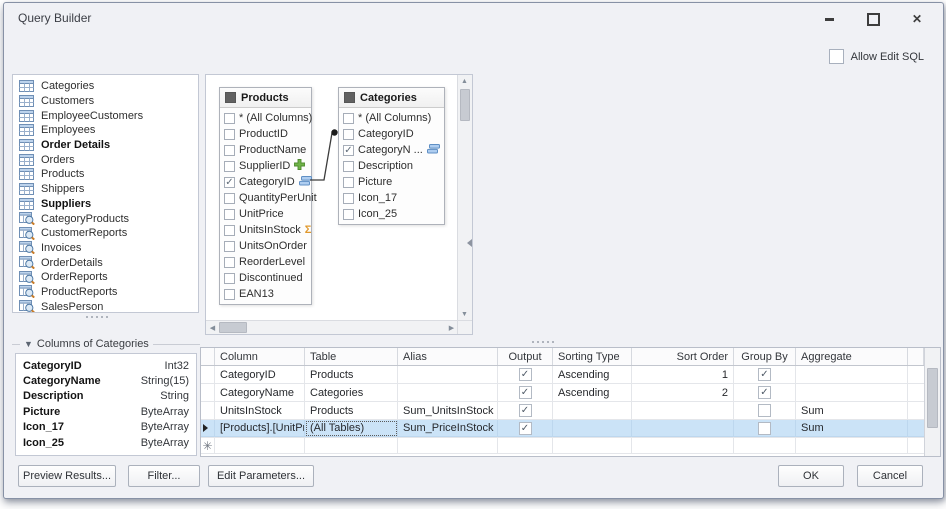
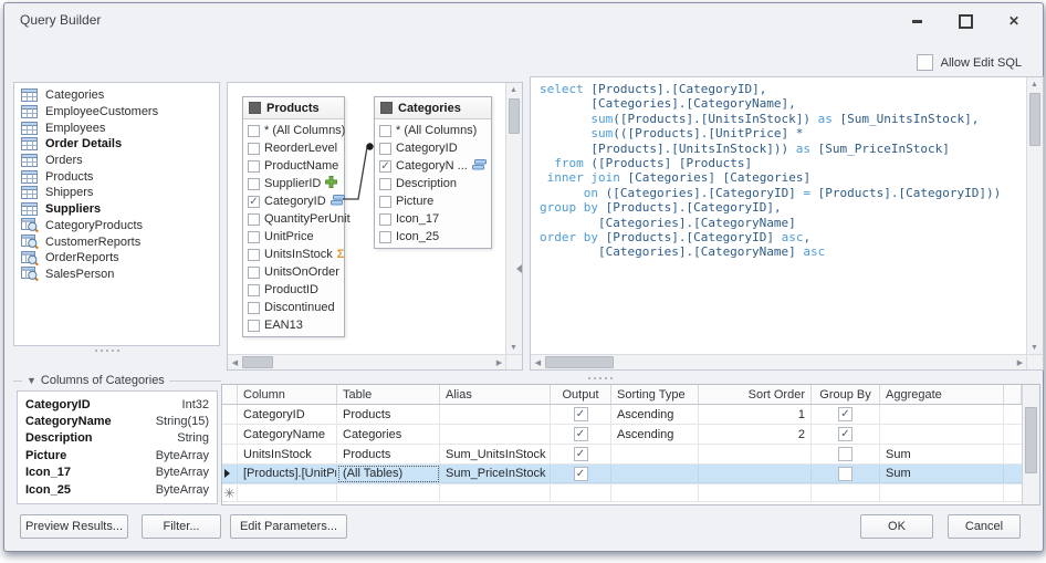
  Query Builder
  ✕
  Allow Edit SQL
  Categories
- Customers
  EmployeeCustomers
  Employees
  Order Details
  Orders
  Products
  Shippers
  Suppliers
  CategoryProducts
  CustomerReports
- Invoices
- OrderDetails
  OrderReports
- ProductReports
  SalesPerson
  Products
  * (All Columns)
- ProductID
+ ReorderLevel
  ProductName
  SupplierID
  ✓
  CategoryID
  QuantityPerUnit
  UnitPrice
  UnitsInStock
  Σ
  UnitsOnOrder
- ReorderLevel
+ ProductID
  Discontinued
  EAN13
  Categories
  * (All Columns)
  CategoryID
  ✓
  CategoryN ...
  Description
  Picture
  Icon_17
  Icon_25
+ select [Products].[CategoryID],
+ [Categories].[CategoryName],
+ sum([Products].[UnitsInStock]) as [Sum_UnitsInStock],
+ sum(([Products].[UnitPrice] *
+ [Products].[UnitsInStock])) as [Sum_PriceInStock]
+ from ([Products] [Products]
+ inner join [Categories] [Categories]
+ on ([Categories].[CategoryID] = [Products].[CategoryID]))
+ group by [Products].[CategoryID],
+ [Categories].[CategoryName]
+ order by [Products].[CategoryID] asc,
+ [Categories].[CategoryName] asc
  ▼
  Columns of Categories
  CategoryID
  Int32
  CategoryName
  String(15)
  Description
  String
  Picture
  ByteArray
  Icon_17
  ByteArray
  Icon_25
  ByteArray
  Column
  Table
  Alias
  Output
  Sorting Type
  Sort Order
  Group By
  Aggregate
  CategoryID
  Products
  ✓
  Ascending
  1
  ✓
  CategoryName
  Categories
  ✓
  Ascending
  2
  ✓
  UnitsInStock
  Products
  Sum_UnitsInStock
  ✓
  Sum
  (All Tables)
  Sum_PriceInStock
  ✓
  Sum
  ✳
  Preview Results...
  Filter...
  Edit Parameters...
  OK
  Cancel
